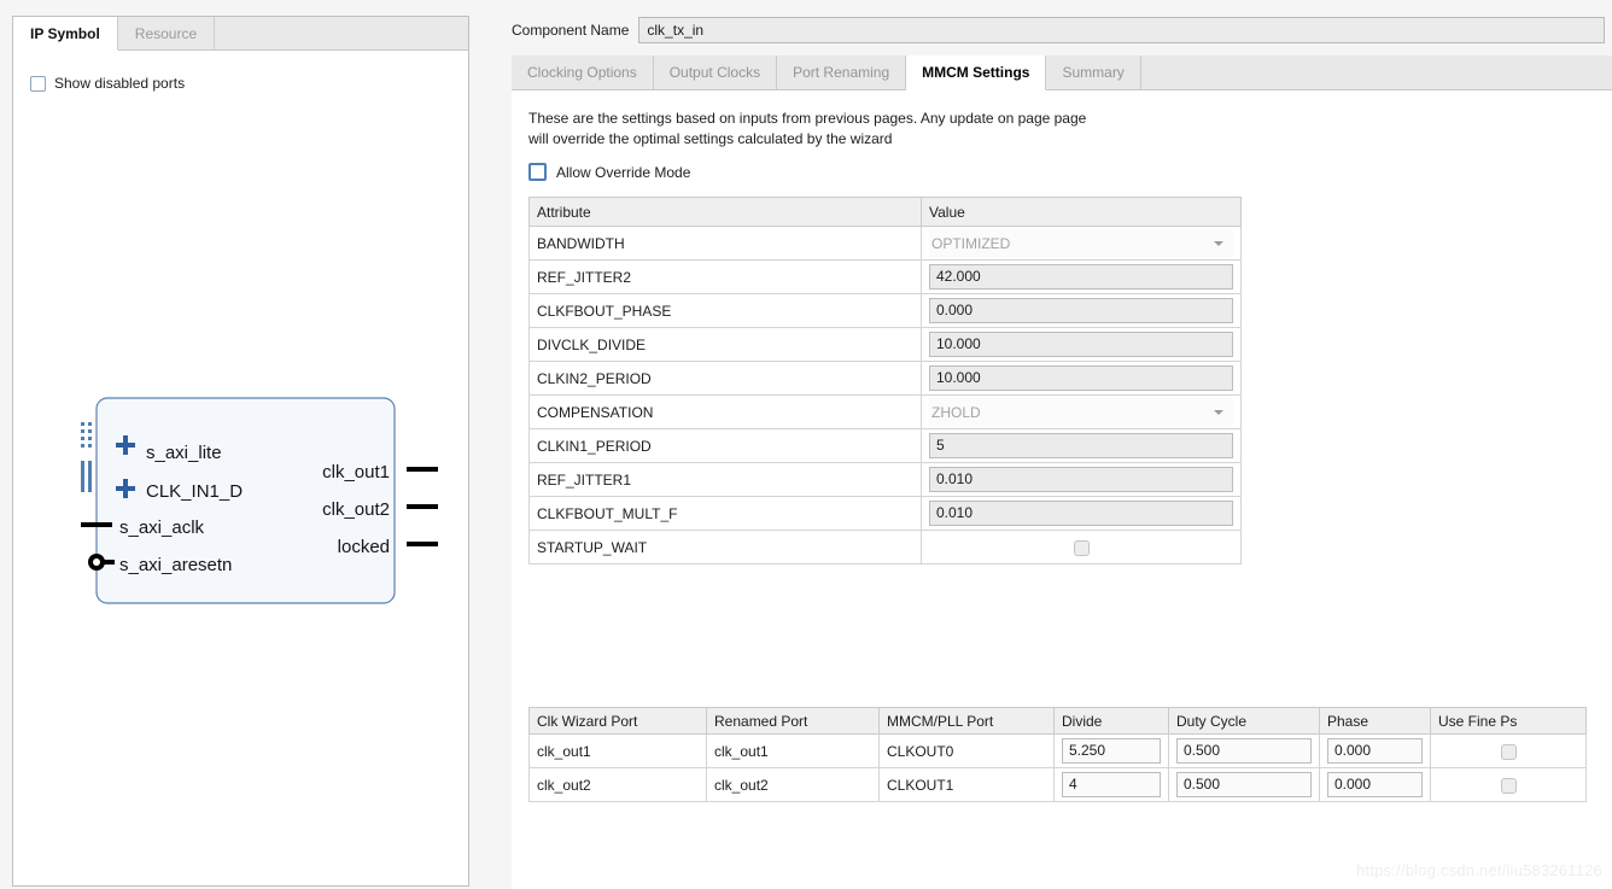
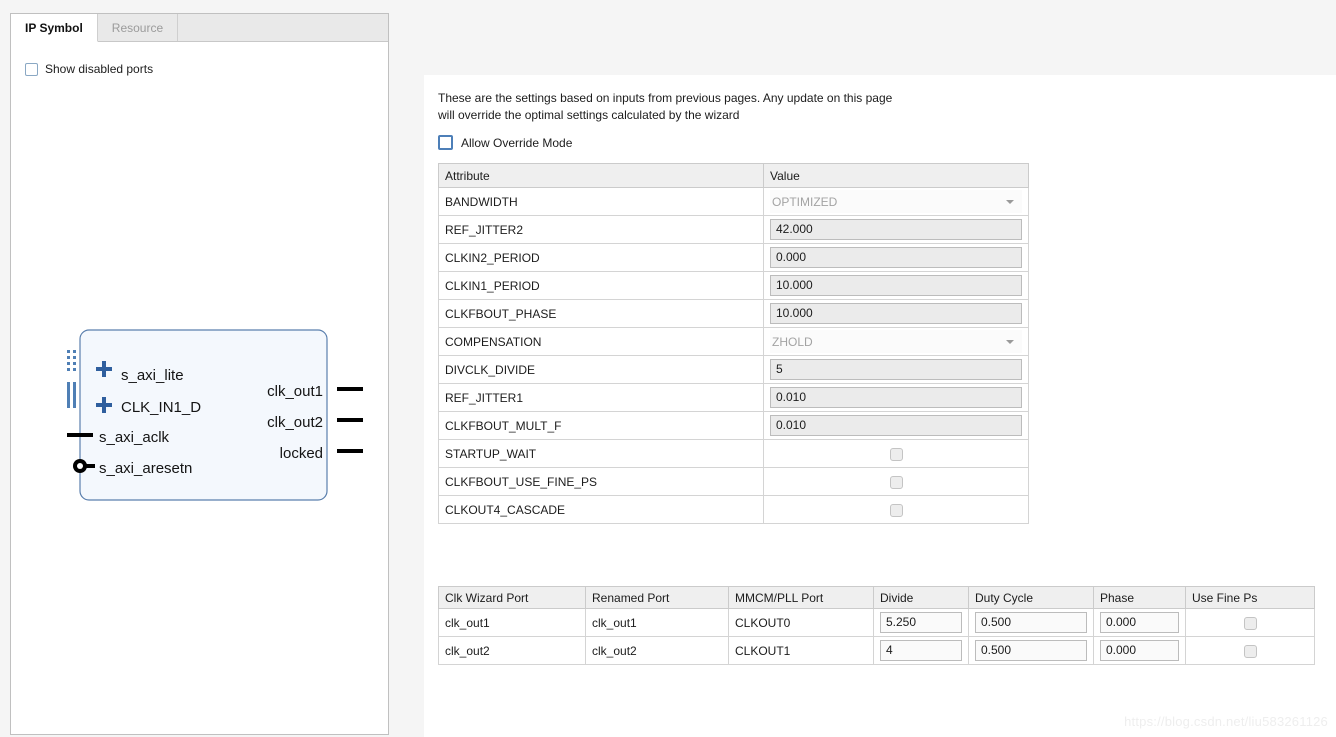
  IP Symbol
  Resource
  Show disabled ports
  s_axi_lite
  CLK_IN1_D
  s_axi_aclk
  s_axi_aresetn
  clk_out1
  clk_out2
  locked
- Component Name
- clk_tx_in
- Clocking Options
- Output Clocks
- Port Renaming
- MMCM Settings
- Summary
- These are the settings based on inputs from previous pages. Any update on page page
+ These are the settings based on inputs from previous pages. Any update on this page
  will override the optimal settings calculated by the wizard
  Allow Override Mode
  Attribute	Value
  BANDWIDTH	OPTIMIZED
  REF_JITTER2	42.000
- CLKFBOUT_PHASE	0.000
+ CLKIN2_PERIOD	0.000
- DIVCLK_DIVIDE	10.000
+ CLKIN1_PERIOD	10.000
- CLKIN2_PERIOD	10.000
+ CLKFBOUT_PHASE	10.000
  COMPENSATION	ZHOLD
- CLKIN1_PERIOD	5
+ DIVCLK_DIVIDE	5
  REF_JITTER1	0.010
  CLKFBOUT_MULT_F	0.010
  STARTUP_WAIT
+ CLKFBOUT_USE_FINE_PS
+ CLKOUT4_CASCADE
  Clk Wizard Port	Renamed Port	MMCM/PLL Port	Divide	Duty Cycle	Phase	Use Fine Ps
  clk_out1	clk_out1	CLKOUT0	5.250	0.500	0.000
  clk_out2	clk_out2	CLKOUT1	4	0.500	0.000
